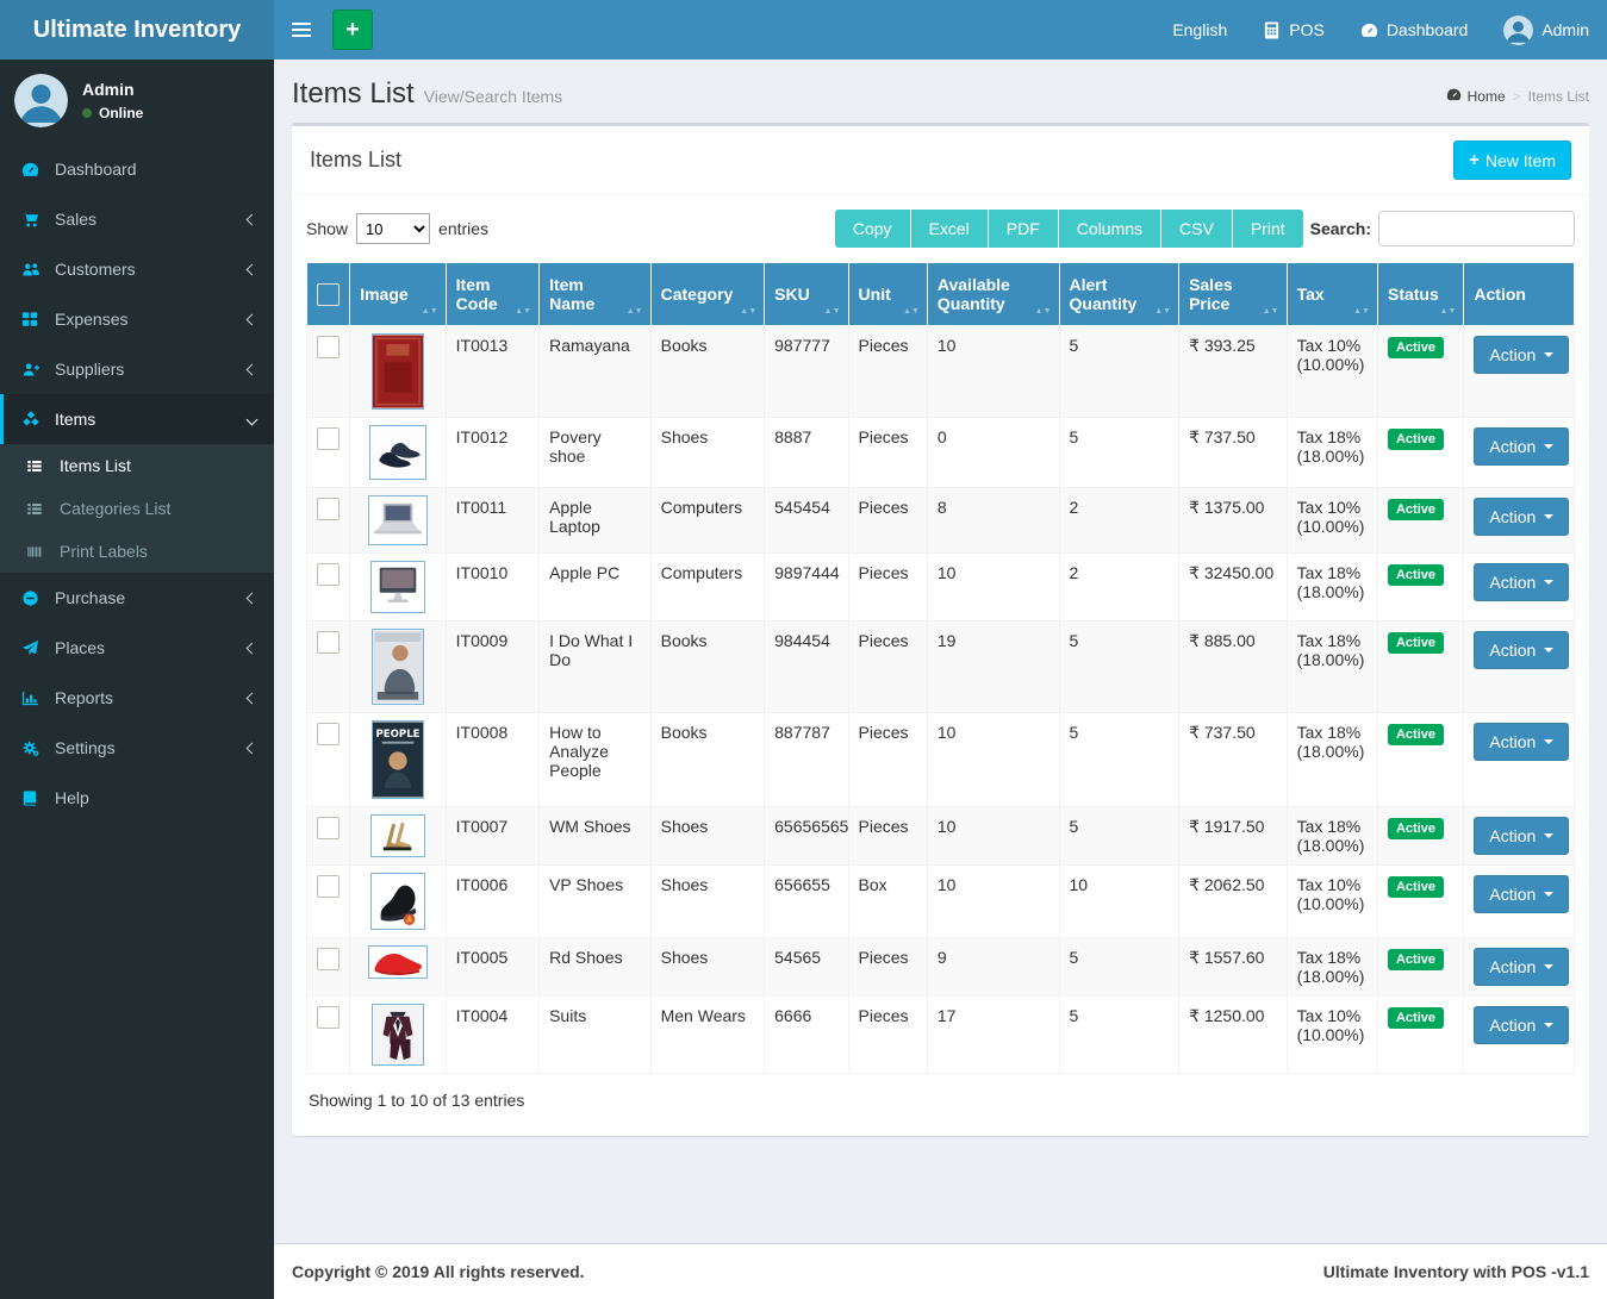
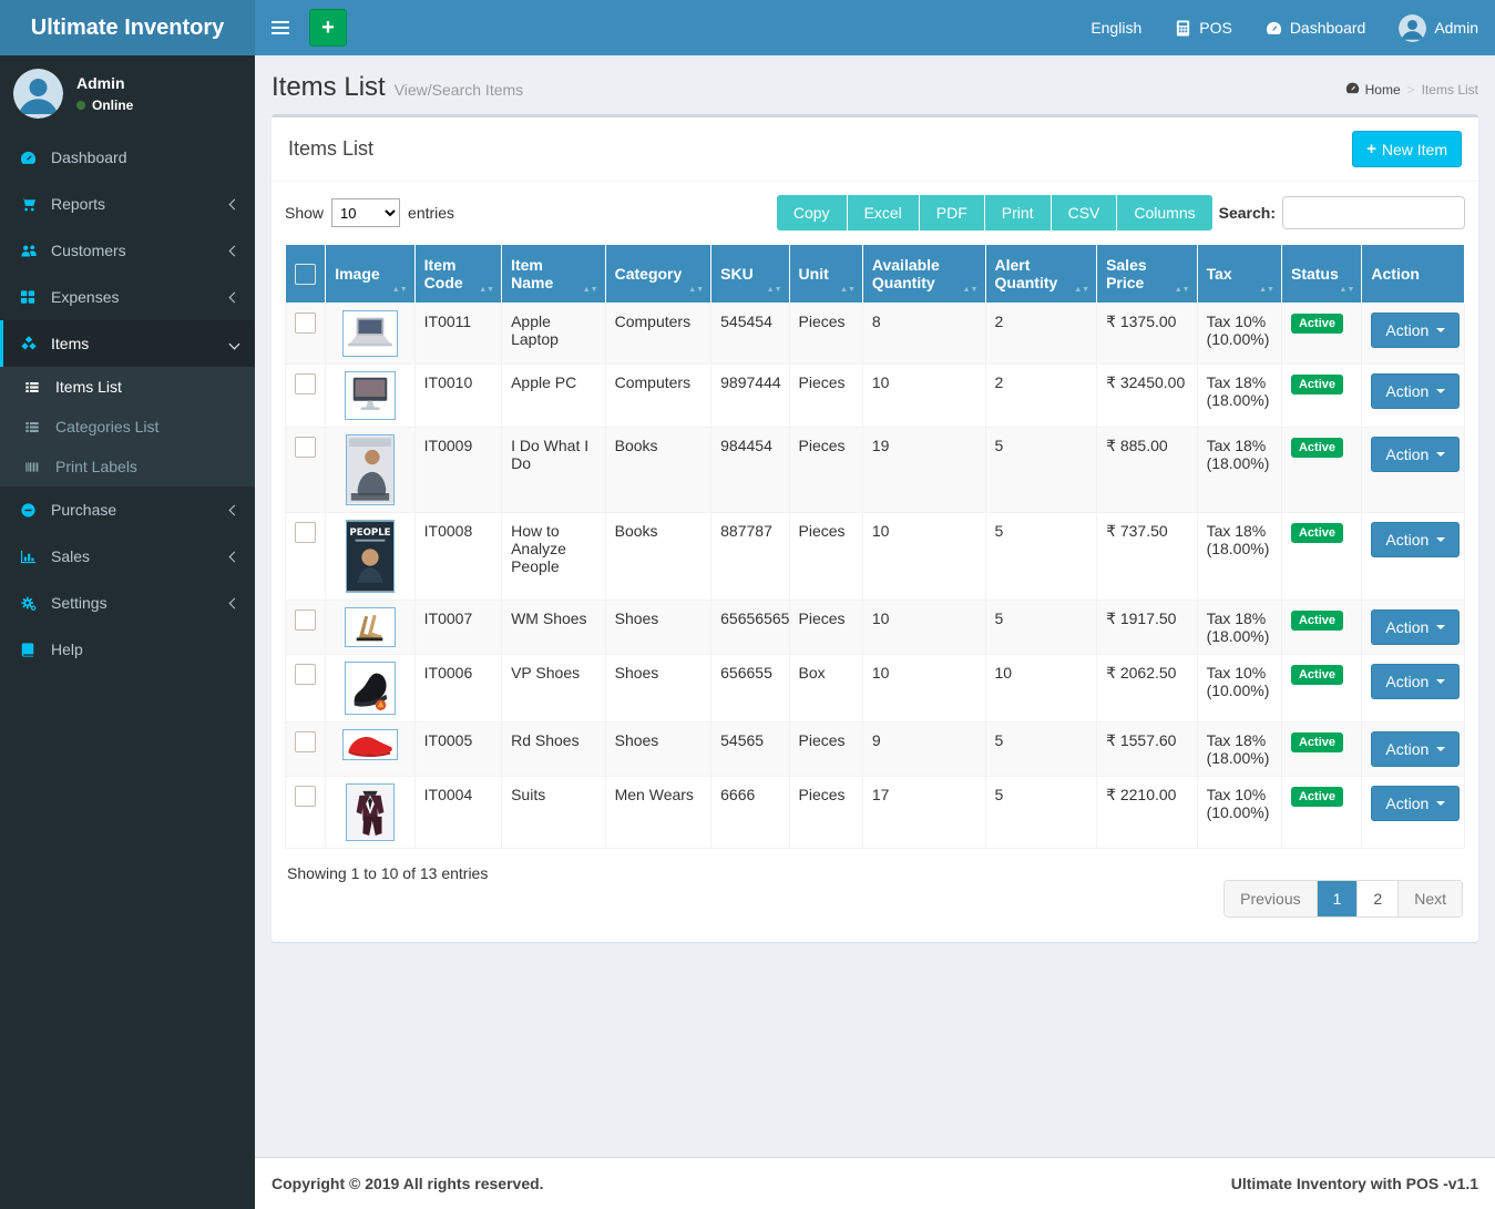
  Ultimate Inventory
  +
  English
  POS
  Dashboard
  Admin
  Admin
  Online
  Dashboard
- Sales
+ Reports
  Customers
  Expenses
- Suppliers
  Items
  Items List
  Categories List
  Print Labels
  Purchase
- Places
- Reports
+ Sales
  Settings
  Help
  Items List
  View/Search Items
  Home
  >
  Items List
  Items List
  +
  New Item
  Show
  10
  entries
  Copy
  Excel
  PDF
- Columns
+ Print
  CSV
- Print
+ Columns
  Search:
  	Image	Item Code	Item Name	Category	SKU	Unit	Available Quantity	Alert Quantity	Sales Price	Tax	Status	Action
- 		IT0013	Ramayana	Books	987777	Pieces	10	5	₹ 393.25	Tax 10% (10.00%)	Active	Action
- 		IT0012	Povery shoe	Shoes	8887	Pieces	0	5	₹ 737.50	Tax 18% (18.00%)	Active	Action
  		IT0011	Apple Laptop	Computers	545454	Pieces	8	2	₹ 1375.00	Tax 10% (10.00%)	Active	Action
  		IT0010	Apple PC	Computers	9897444	Pieces	10	2	₹ 32450.00	Tax 18% (18.00%)	Active	Action
  		IT0009	I Do What I Do	Books	984454	Pieces	19	5	₹ 885.00	Tax 18% (18.00%)	Active	Action
  	PEOPLE	IT0008	How to Analyze People	Books	887787	Pieces	10	5	₹ 737.50	Tax 18% (18.00%)	Active	Action
  		IT0007	WM Shoes	Shoes	65656565	Pieces	10	5	₹ 1917.50	Tax 18% (18.00%)	Active	Action
  		IT0006	VP Shoes	Shoes	656655	Box	10	10	₹ 2062.50	Tax 10% (10.00%)	Active	Action
  		IT0005	Rd Shoes	Shoes	54565	Pieces	9	5	₹ 1557.60	Tax 18% (18.00%)	Active	Action
- 		IT0004	Suits	Men Wears	6666	Pieces	17	5	₹ 1250.00	Tax 10% (10.00%)	Active	Action
+ 		IT0004	Suits	Men Wears	6666	Pieces	17	5	₹ 2210.00	Tax 10% (10.00%)	Active	Action
  Showing 1 to 10 of 13 entries
+ Previous
+ 1
+ 2
+ Next
  Copyright © 2019 All rights reserved.
  Ultimate Inventory with POS -v1.1
